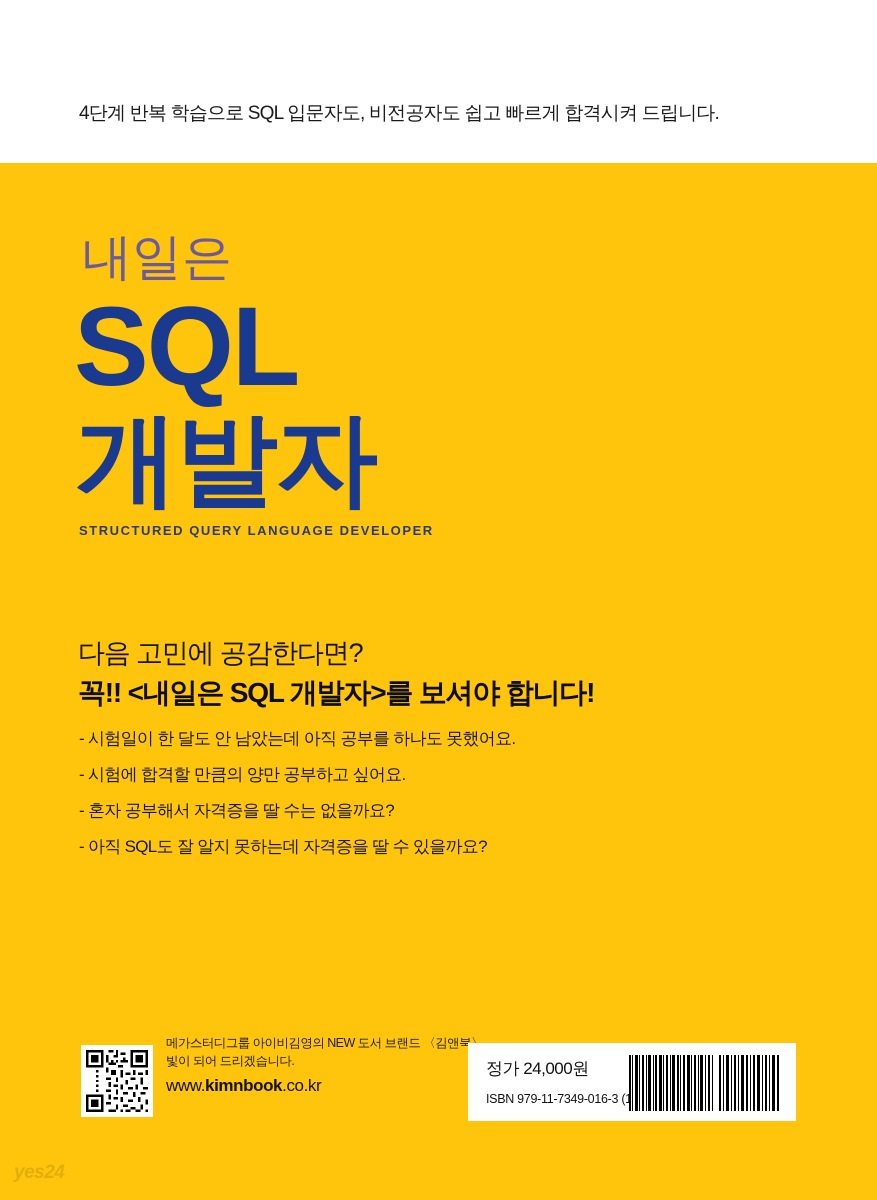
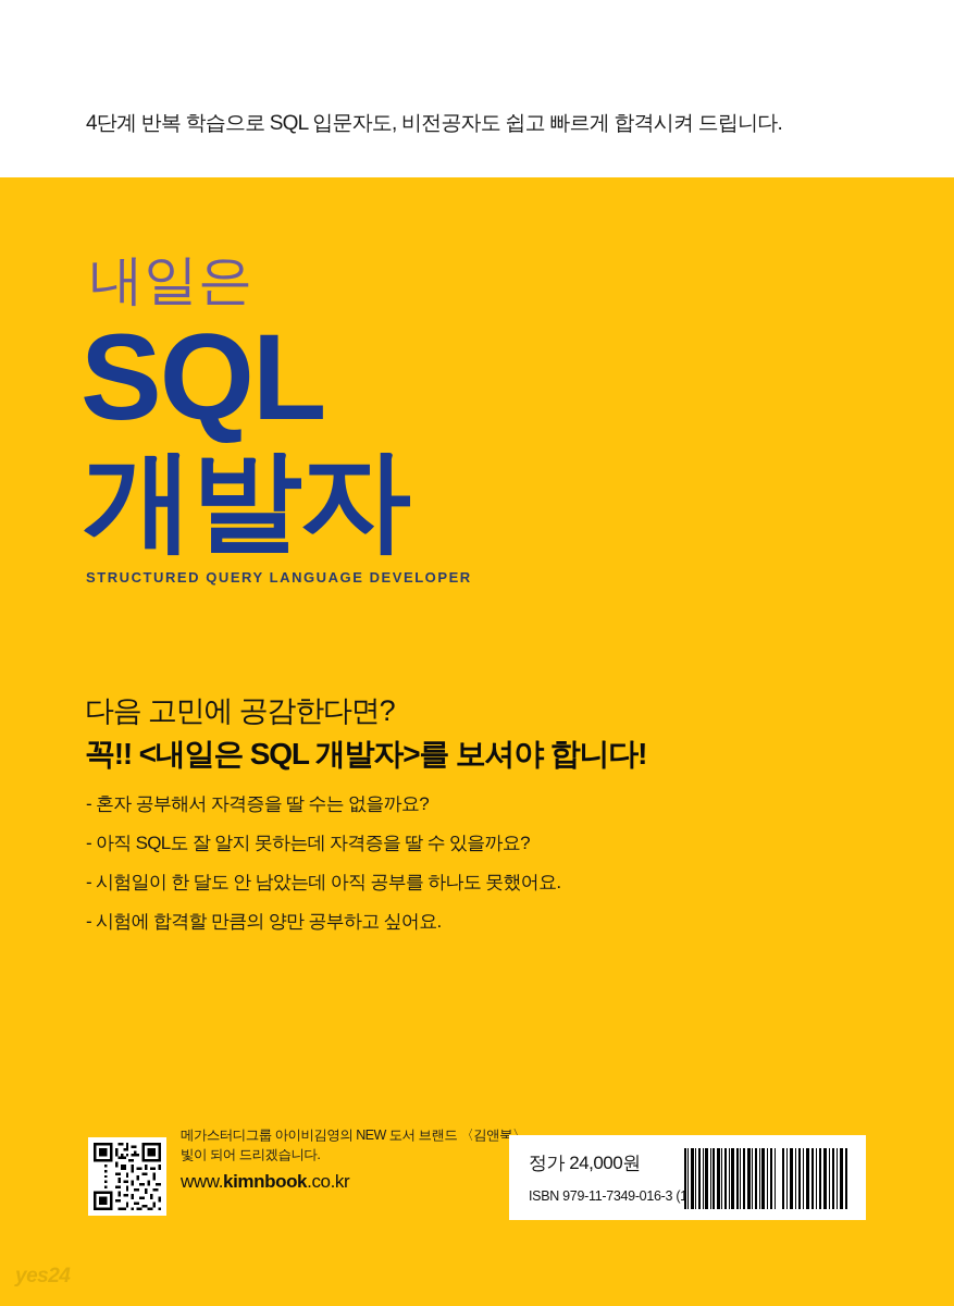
  4단계 반복 학습으로 SQL 입문자도, 비전공자도 쉽고 빠르게 합격시켜 드립니다.
  내일은
  SQL
  개발자
  STRUCTURED QUERY LANGUAGE DEVELOPER
  다음 고민에 공감한다면?
  꼭!! <내일은 SQL 개발자>를 보셔야 합니다!
- - 시험일이 한 달도 안 남았는데 아직 공부를 하나도 못했어요.
+ - 혼자 공부해서 자격증을 딸 수는 없을까요?
- - 시험에 합격할 만큼의 양만 공부하고 싶어요.
+ - 아직 SQL도 잘 알지 못하는데 자격증을 딸 수 있을까요?
- - 혼자 공부해서 자격증을 딸 수는 없을까요?
+ - 시험일이 한 달도 안 남았는데 아직 공부를 하나도 못했어요.
- - 아직 SQL도 잘 알지 못하는데 자격증을 딸 수 있을까요?
+ - 시험에 합격할 만큼의 양만 공부하고 싶어요.
  메가스터디그룹 아이비김영의 NEW 도서 브랜드 〈김앤북
  빛이 되어 드리겠습니다.
  www.kimnbook.co.kr
  정가 24,000원
  ISBN 979-11-7349-016-3 (1
  yes24
